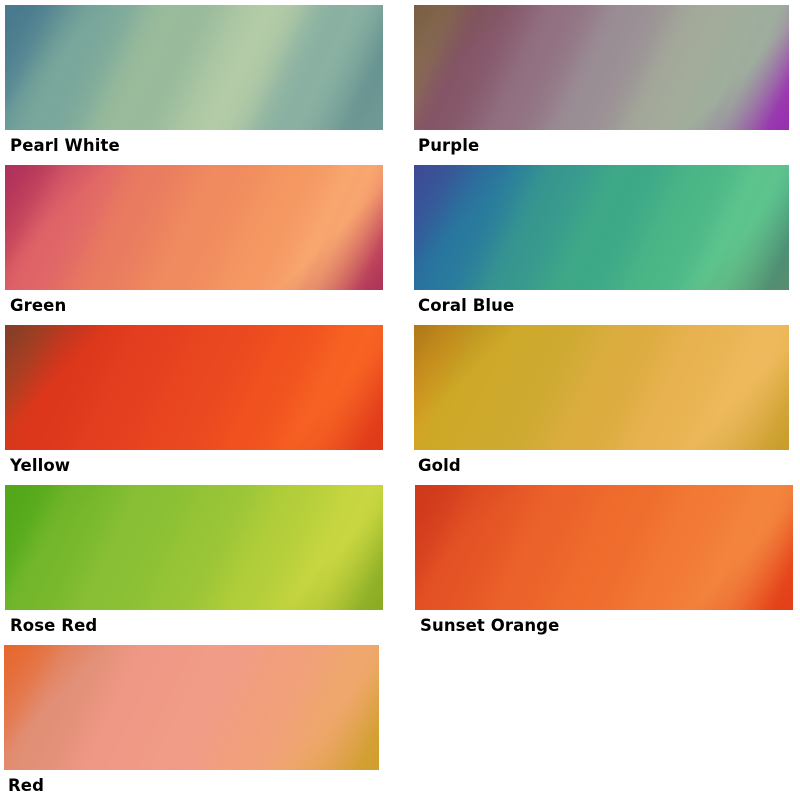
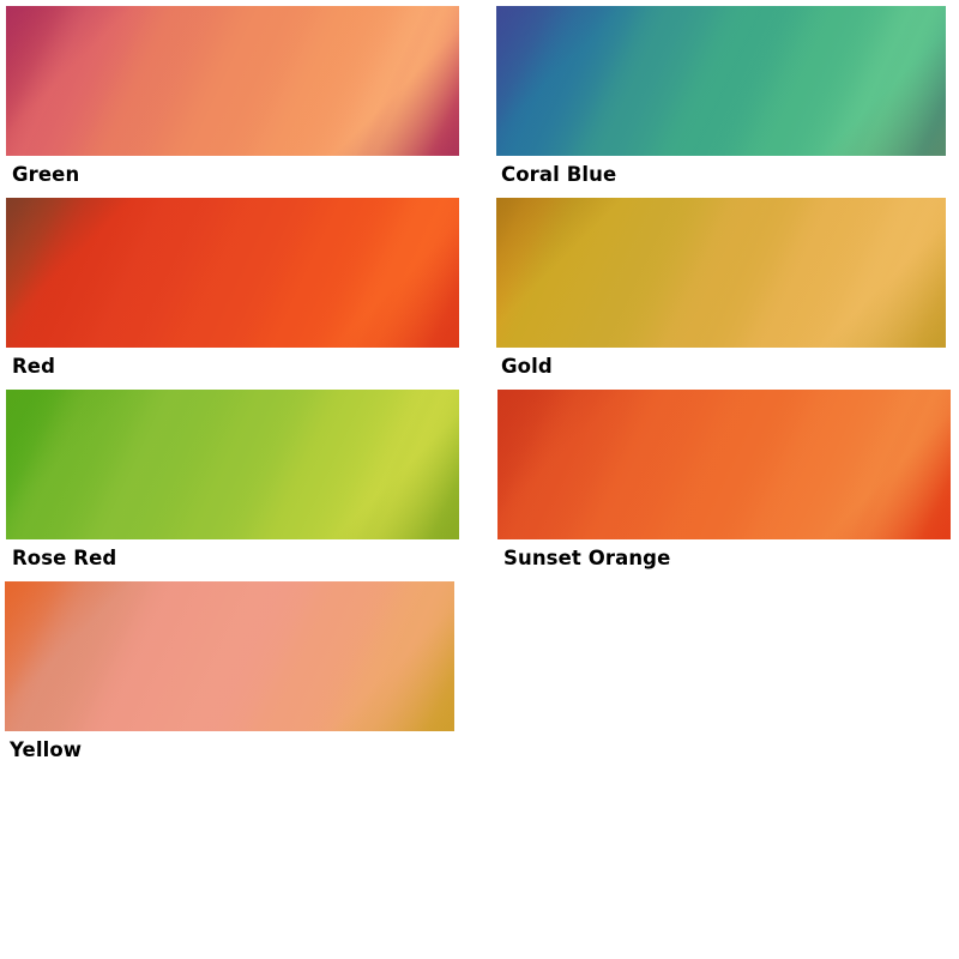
- Pearl White
- Purple
  Green
  Coral Blue
- Yellow
+ Red
  Gold
  Rose Red
  Sunset Orange
- Red
+ Yellow
